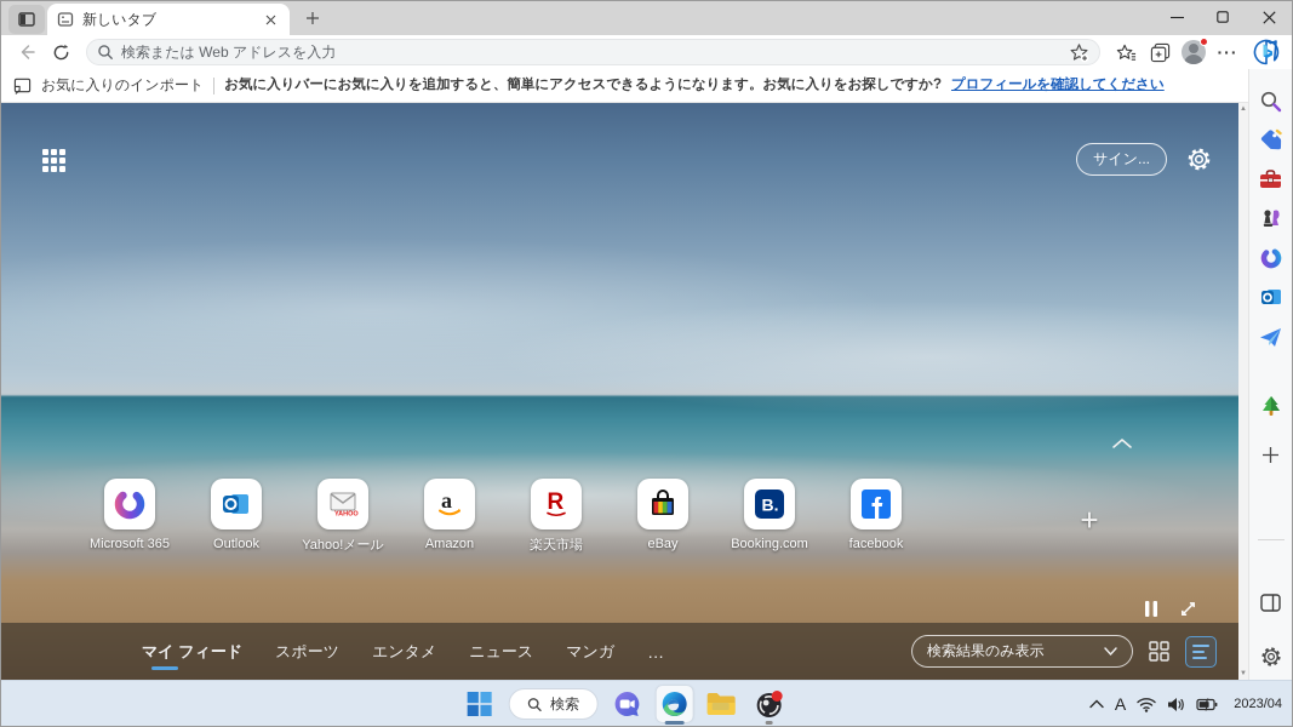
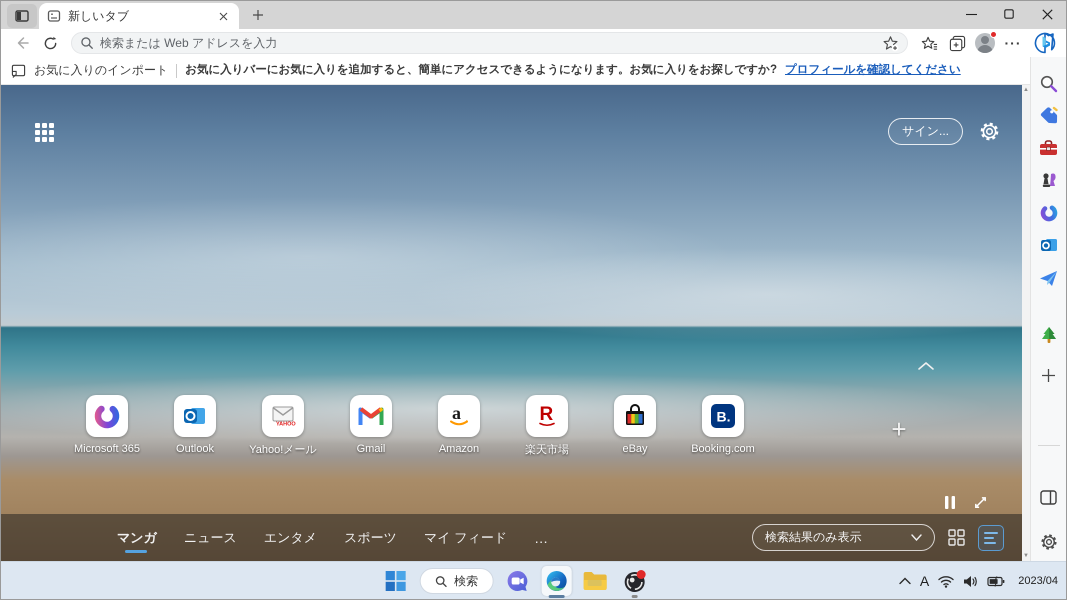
  新しいタブ
  検索または Web アドレスを入力
  ···
  お気に入りのインポート
  お気に入りバーにお気に入りを追加すると、簡単にアクセスできるようになります。お気に入りをお探しですか?
  プロフィールを確認してください
  サイン...
  Microsoft 365
  Outlook
  Yahoo!メール
+ Gmail
  a
  Amazon
  R
  楽天市場
  eBay
  B.
  Booking.com
- facebook
  +
- マイ フィード
+ マンガ
- スポーツ
+ ニュース
  エンタメ
- ニュース
+ スポーツ
- マンガ
+ マイ フィード
  …
  検索結果のみ表示
  検索
  A
  2023/04
